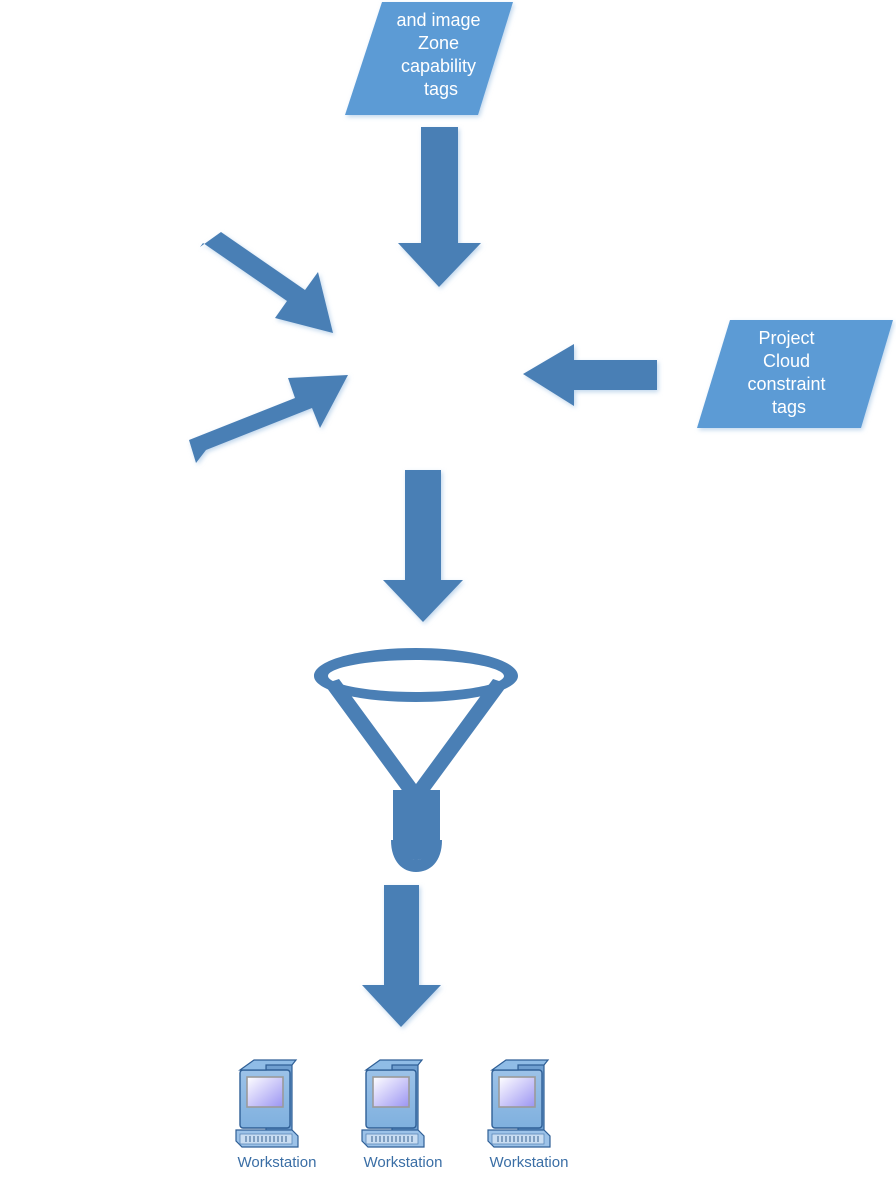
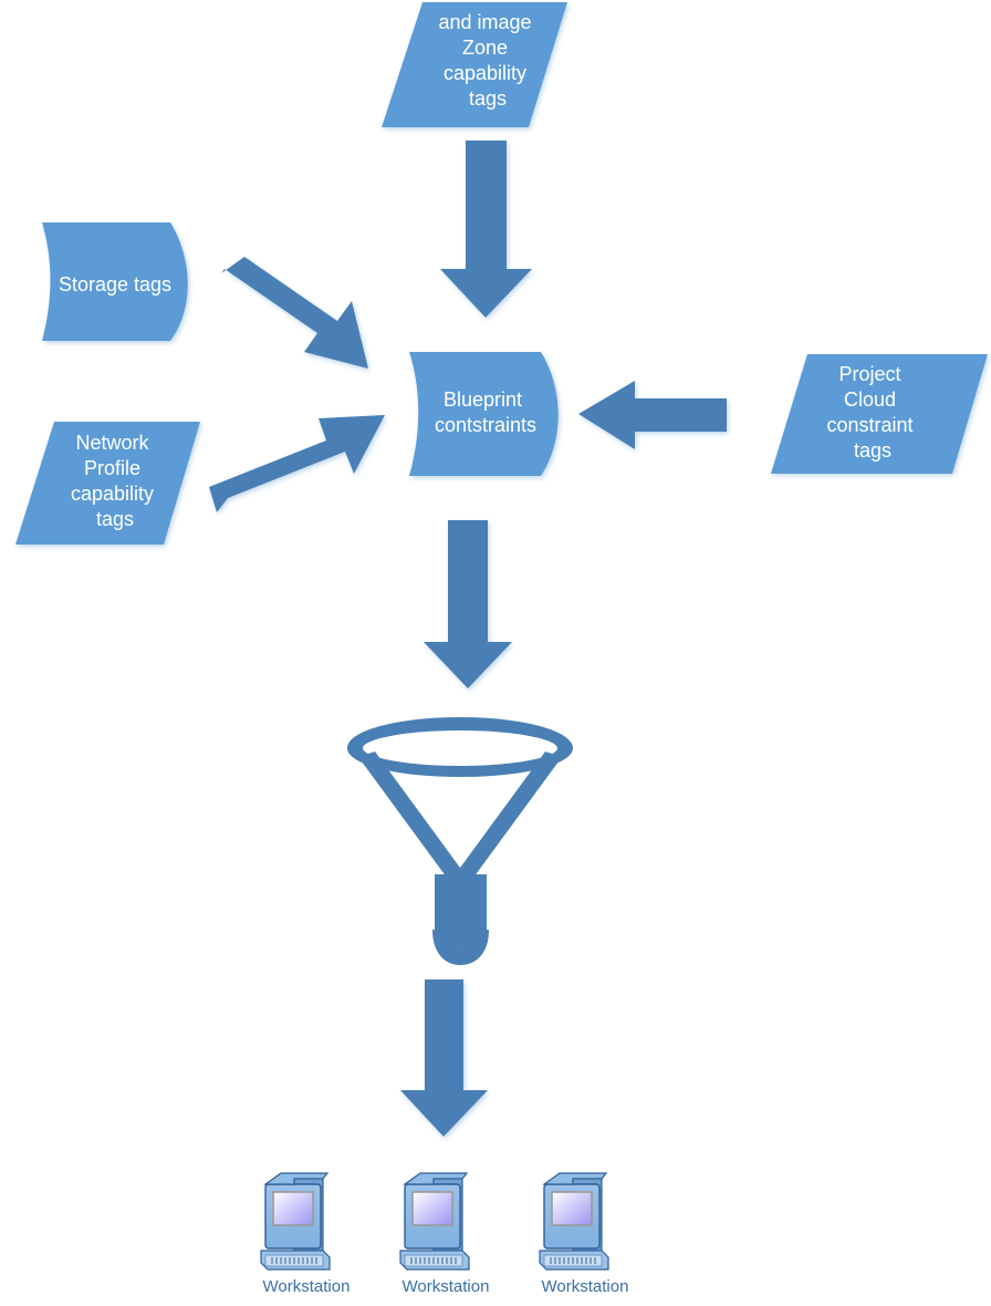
  and image Zone capability tags
+ Storage tags
+ Network Profile capability tags
+ Blueprint contstraints
  Project Cloud constraint tags
  Workstation
  Workstation
  Workstation
